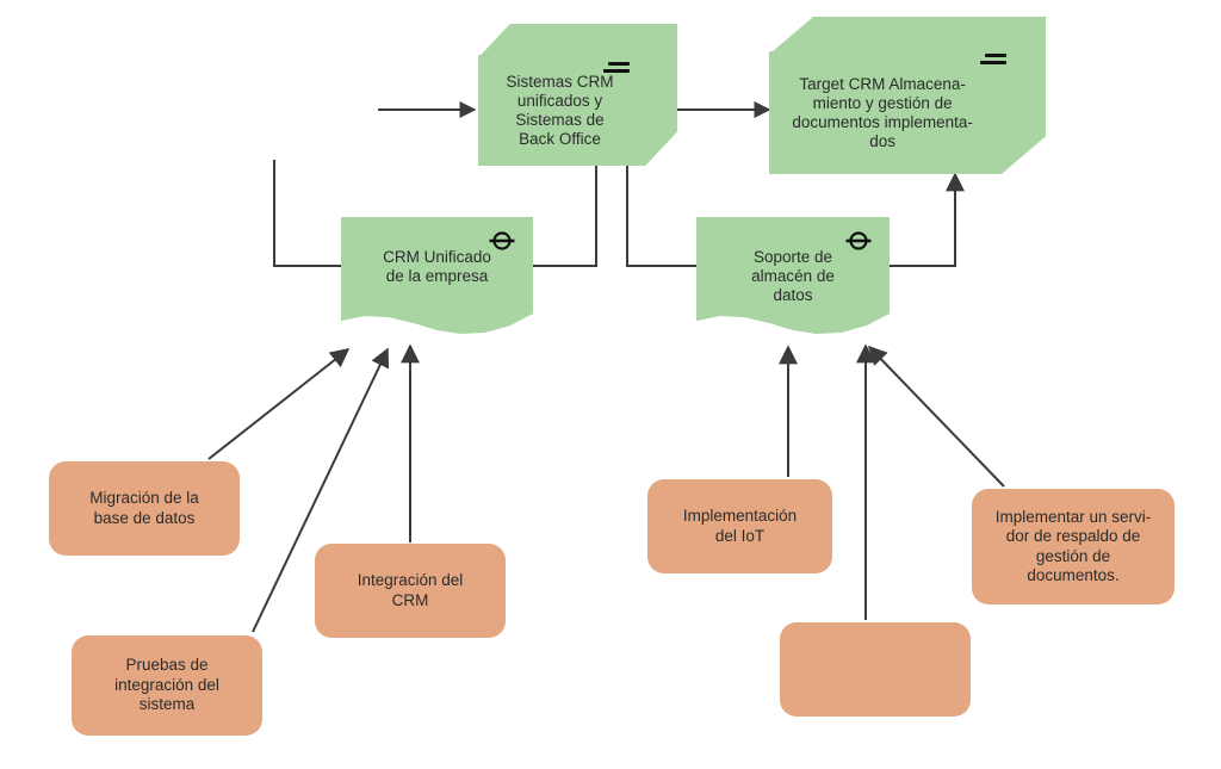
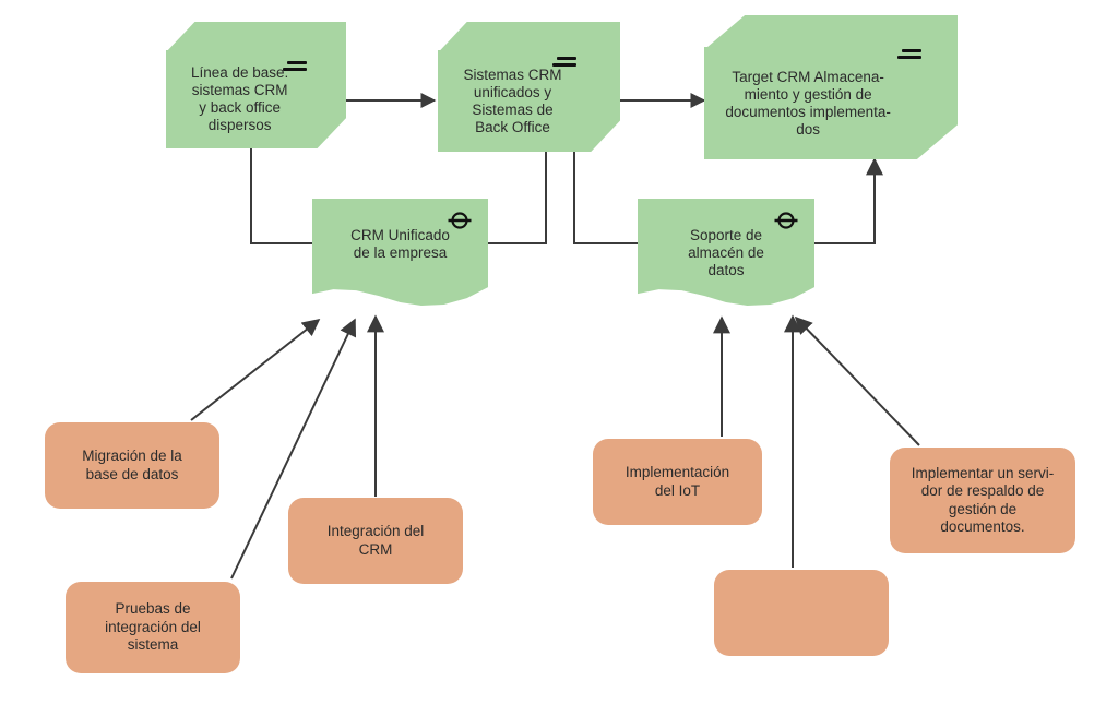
+ Línea de base:
+ sistemas CRM
+ y back office
+ dispersos
  Sistemas CRM
  unificados y
  Sistemas de
  Back Office
  Target CRM Almacena-
  miento y gestión de
  documentos implementa-
  dos
  CRM Unificado
  de la empresa
  Soporte de
  almacén de
  datos
  Migración de la
  base de datos
  Pruebas de
  integración del
  sistema
  Integración del
  CRM
  Implementación
  del IoT
  Implementar un servi-
  dor de respaldo de
  gestión de
  documentos.
